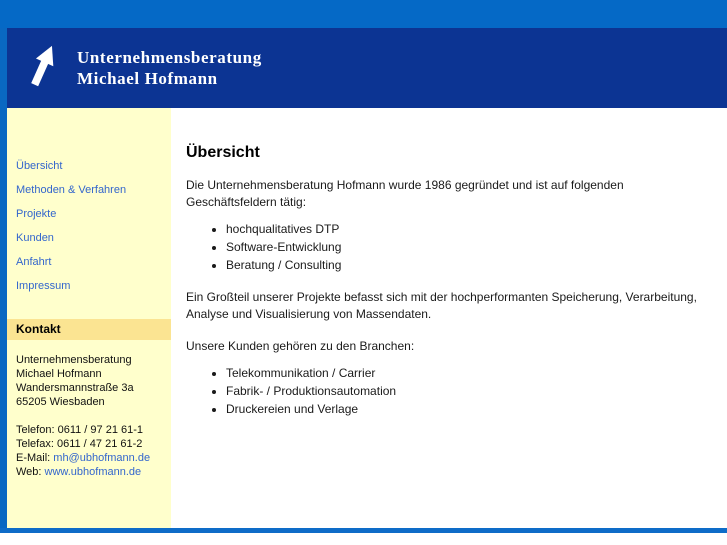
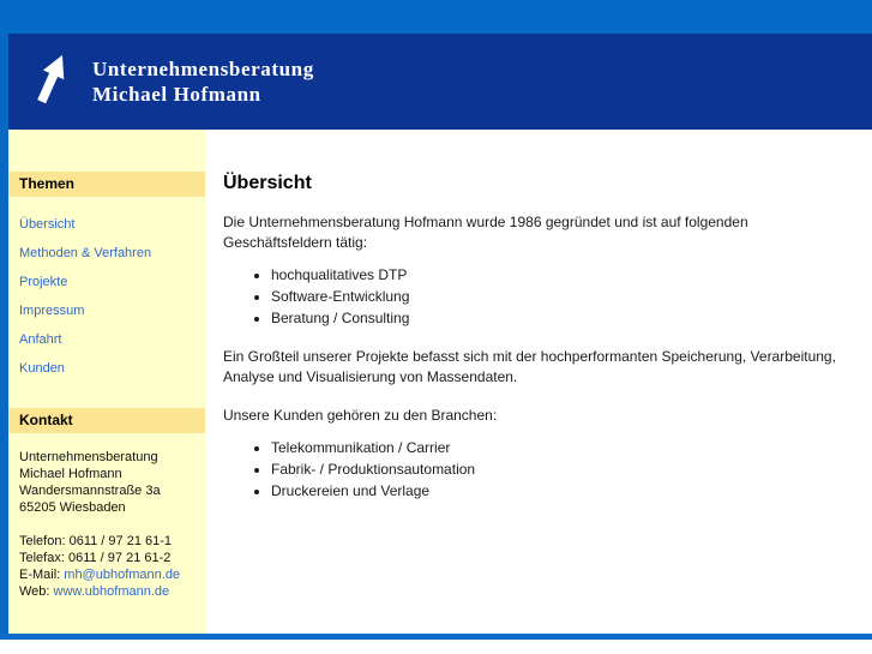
  Unternehmensberatung
  Michael Hofmann
+ Themen
  Übersicht
  Methoden & Verfahren
  Projekte
- Kunden
+ Impressum
  Anfahrt
- Impressum
+ Kunden
  Kontakt
  Unternehmensberatung
  Michael Hofmann
  Wandersmannstraße 3a
  65205 Wiesbaden
  Telefon: 0611 / 97 21 61-1
- Telefax: 0611 / 47 21 61-2
+ Telefax: 0611 / 97 21 61-2
  E-Mail: mh@ubhofmann.de
  Web: www.ubhofmann.de
  Übersicht
  Die Unternehmensberatung Hofmann wurde 1986 gegründet und ist auf folgenden Geschäftsfeldern tätig:
  hochqualitatives DTP
  Software-Entwicklung
  Beratung / Consulting
  Ein Großteil unserer Projekte befasst sich mit der hochperformanten Speicherung, Verarbeitung, Analyse und Visualisierung von Massendaten.
  Unsere Kunden gehören zu den Branchen:
  Telekommunikation / Carrier
  Fabrik- / Produktionsautomation
  Druckereien und Verlage
